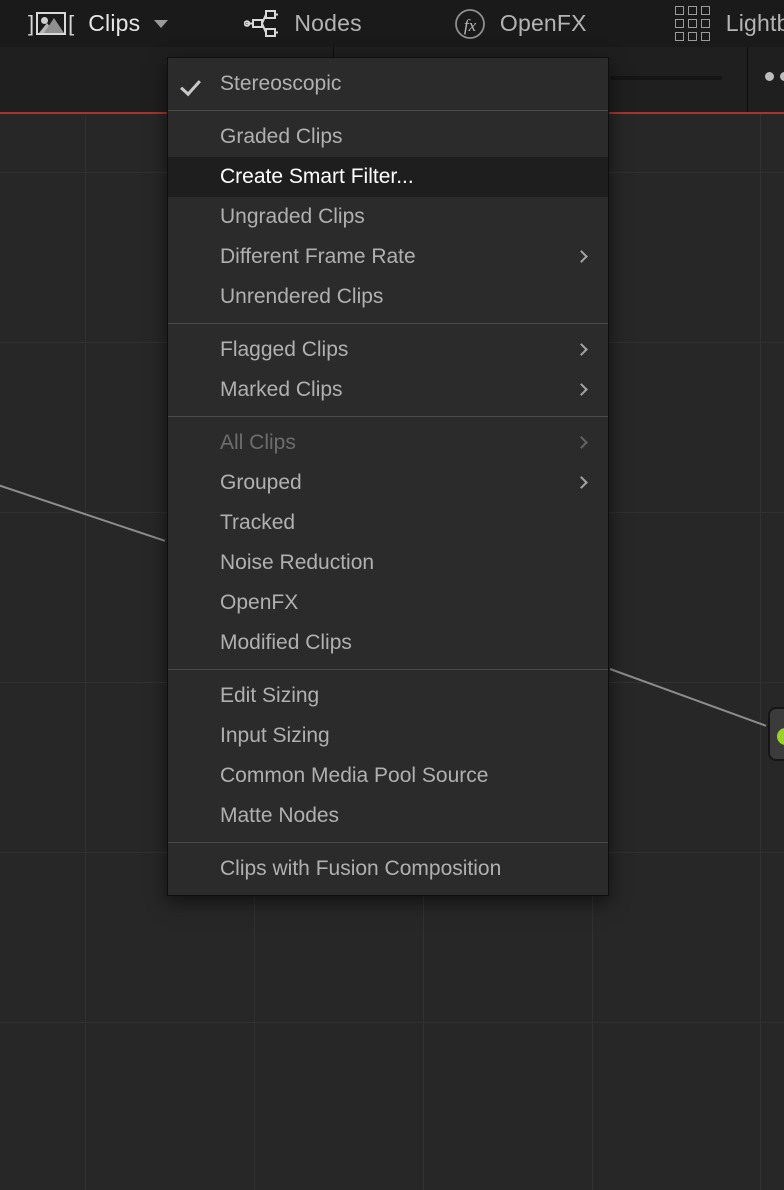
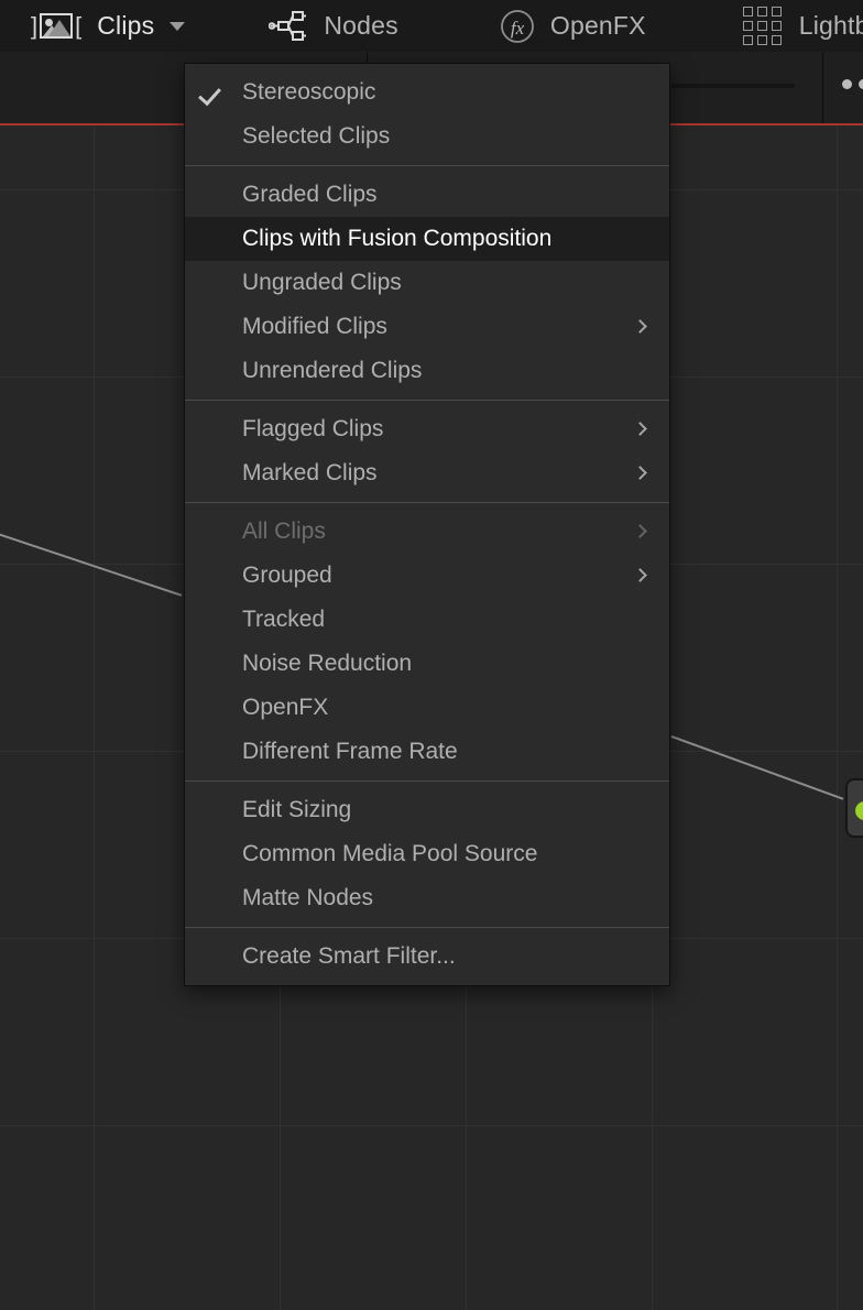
  ]
  [
  Clips
  Nodes
  fx
  OpenFX
  Lightb
  Stereoscopic
+ Selected Clips
  Graded Clips
- Create Smart Filter...
+ Clips with Fusion Composition
  Ungraded Clips
- Different Frame Rate
+ Modified Clips
  Unrendered Clips
  Flagged Clips
  Marked Clips
  All Clips
  Grouped
  Tracked
  Noise Reduction
  OpenFX
- Modified Clips
+ Different Frame Rate
  Edit Sizing
- Input Sizing
  Common Media Pool Source
  Matte Nodes
- Clips with Fusion Composition
+ Create Smart Filter...
